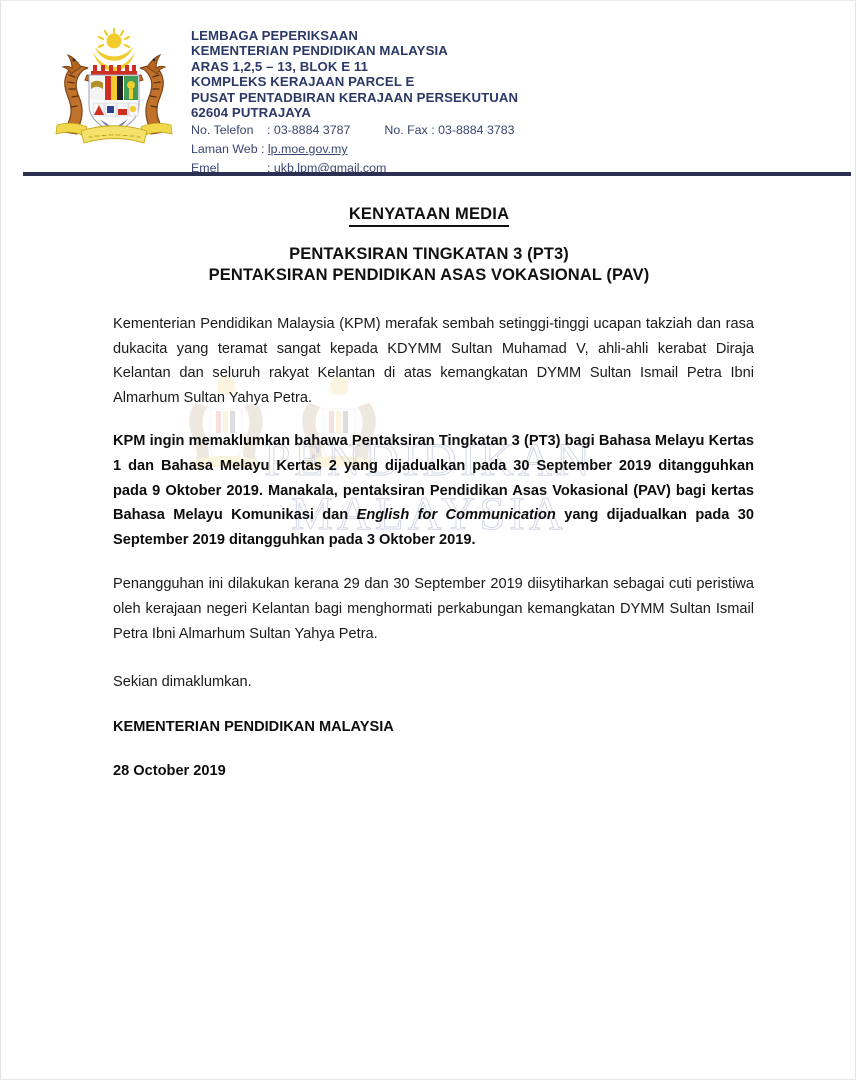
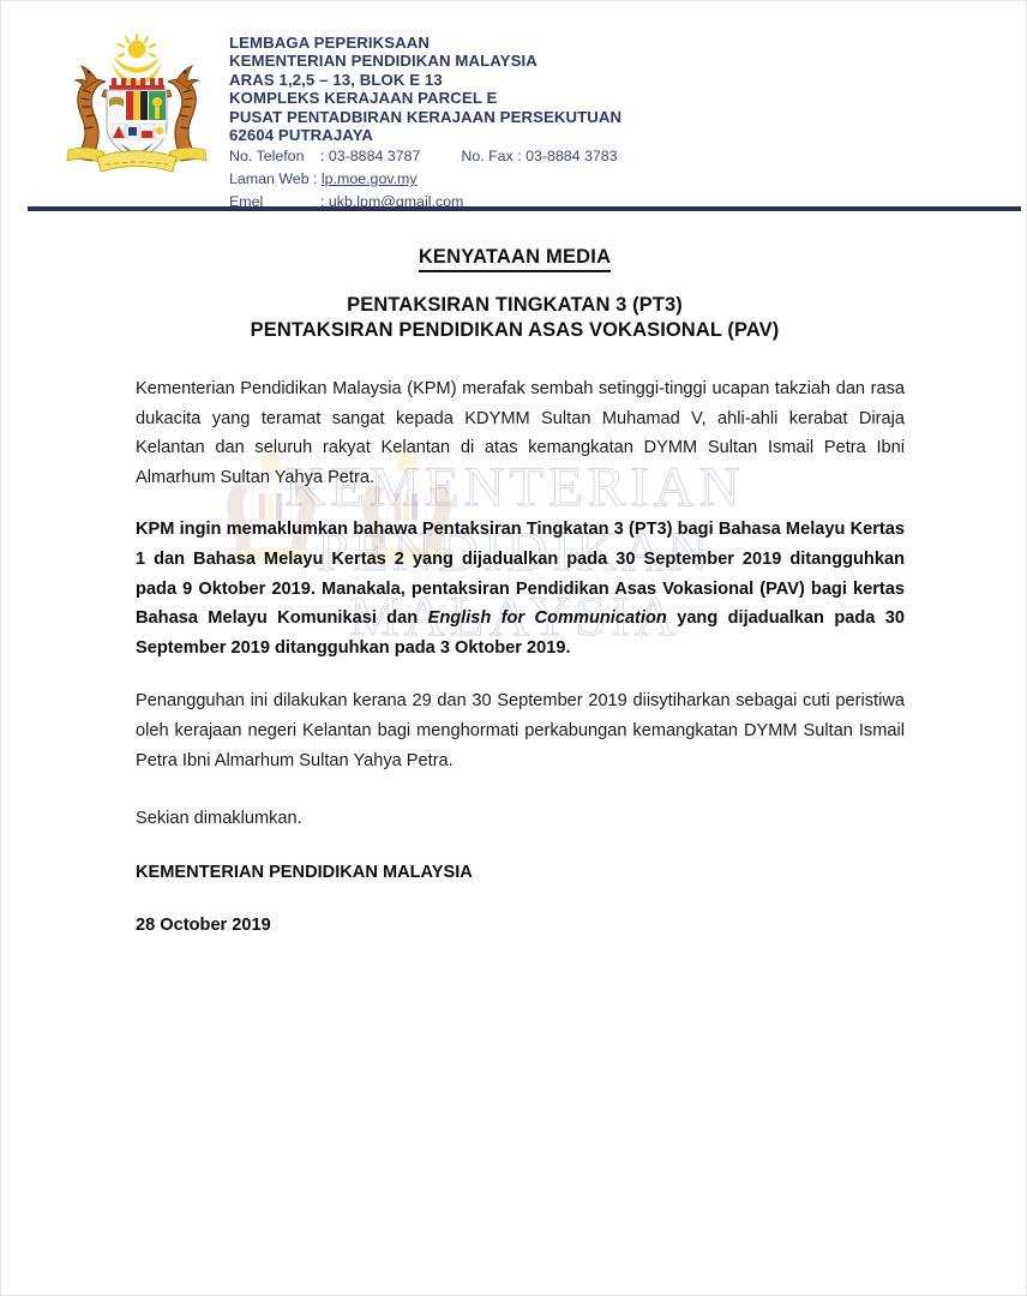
+ KEMENTERIAN
  PENDIDIKAN
  MALAYSIA
  LEMBAGA PEPERIKSAAN
  KEMENTERIAN PENDIDIKAN MALAYSIA
- ARAS 1,2,5 – 13, BLOK E 11
+ ARAS 1,2,5 – 13, BLOK E 13
  KOMPLEKS KERAJAAN PARCEL E
  PUSAT PENTADBIRAN KERAJAAN PERSEKUTUAN
  62604 PUTRAJAYA
  No. Telefon : 03-8884 3787 No. Fax : 03-8884 3783
  Laman Web : lp.moe.gov.my
  Emel : ukb.lpm@gmail.com
  KENYATAAN MEDIA
  PENTAKSIRAN TINGKATAN 3 (PT3)
  PENTAKSIRAN PENDIDIKAN ASAS VOKASIONAL (PAV)
  Kementerian Pendidikan Malaysia (KPM) merafak sembah setinggi-tinggi ucapan takziah dan rasa dukacita yang teramat sangat kepada KDYMM Sultan Muhamad V, ahli-ahli kerabat Diraja Kelantan dan seluruh rakyat Kelantan di atas kemangkatan DYMM Sultan Ismail Petra Ibni Almarhum Sultan Yahya Petra.
  KPM ingin memaklumkan bahawa Pentaksiran Tingkatan 3 (PT3) bagi Bahasa Melayu Kertas 1 dan Bahasa Melayu Kertas 2 yang dijadualkan pada 30 September 2019 ditangguhkan pada 9 Oktober 2019. Manakala, pentaksiran Pendidikan Asas Vokasional (PAV) bagi kertas Bahasa Melayu Komunikasi dan English for Communication yang dijadualkan pada 30 September 2019 ditangguhkan pada 3 Oktober 2019.
  Penangguhan ini dilakukan kerana 29 dan 30 September 2019 diisytiharkan sebagai cuti peristiwa oleh kerajaan negeri Kelantan bagi menghormati perkabungan kemangkatan DYMM Sultan Ismail Petra Ibni Almarhum Sultan Yahya Petra.
  Sekian dimaklumkan.
  KEMENTERIAN PENDIDIKAN MALAYSIA
  28 October 2019
